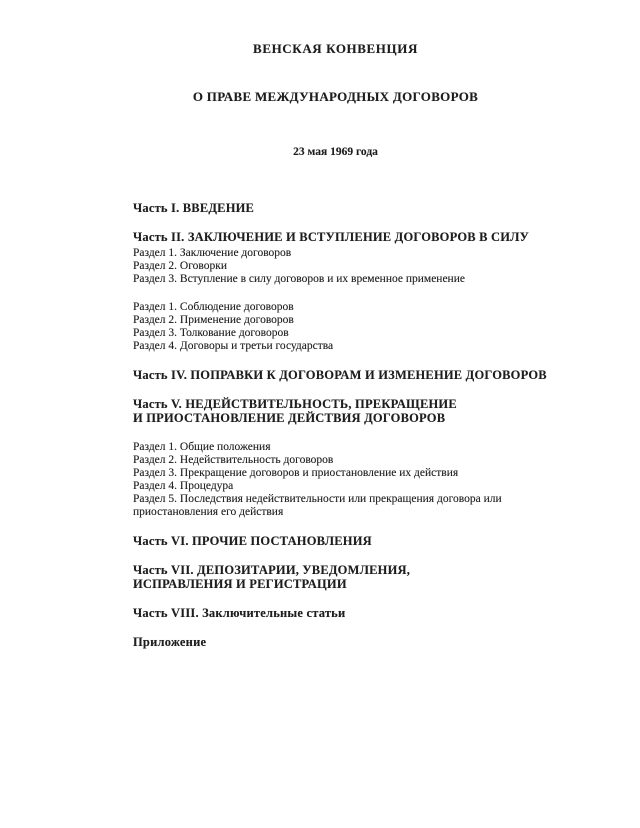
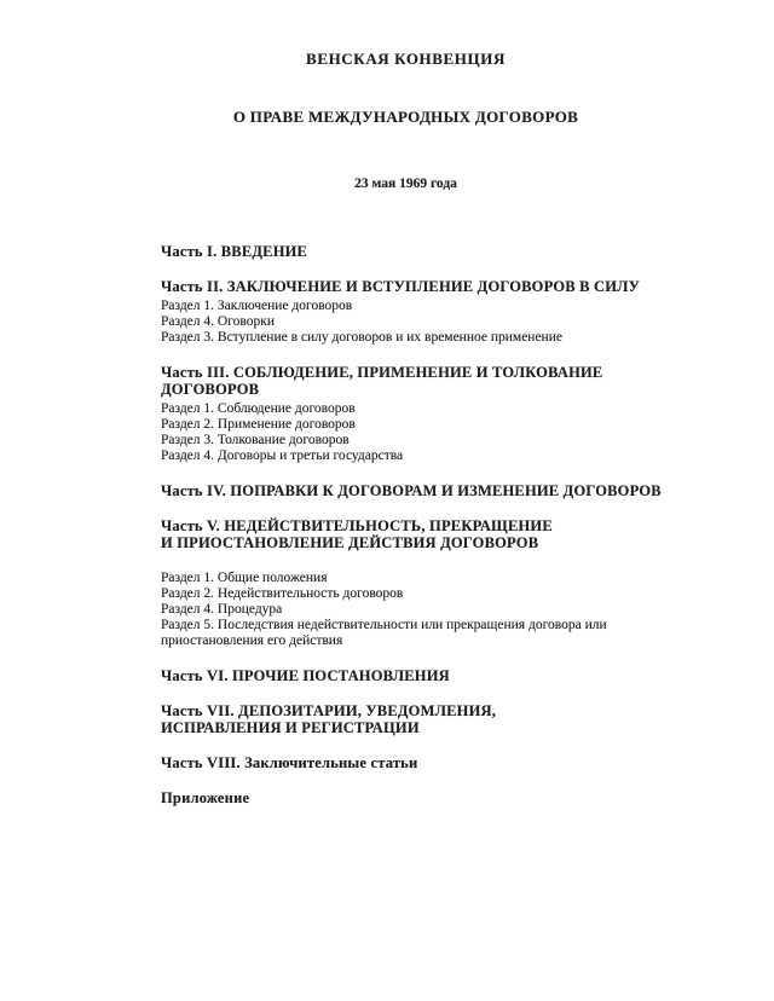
  ВЕНСКАЯ КОНВЕНЦИЯ
  О ПРАВЕ МЕЖДУНАРОДНЫХ ДОГОВОРОВ
  23 мая 1969 года
  Часть I. ВВЕДЕНИЕ
  Часть II. ЗАКЛЮЧЕНИЕ И ВСТУПЛЕНИЕ ДОГОВОРОВ В СИЛУ
  Раздел 1. Заключение договоров
- Раздел 2. Оговорки
+ Раздел 4. Оговорки
  Раздел 3. Вступление в силу договоров и их временное применение
+ Часть III. СОБЛЮДЕНИЕ, ПРИМЕНЕНИЕ И ТОЛКОВАНИЕ
+ ДОГОВОРОВ
  Раздел 1. Соблюдение договоров
  Раздел 2. Применение договоров
  Раздел 3. Толкование договоров
  Раздел 4. Договоры и третьи государства
  Часть IV. ПОПРАВКИ К ДОГОВОРАМ И ИЗМЕНЕНИЕ ДОГОВОРОВ
  Часть V. НЕДЕЙСТВИТЕЛЬНОСТЬ, ПРЕКРАЩЕНИЕ
  И ПРИОСТАНОВЛЕНИЕ ДЕЙСТВИЯ ДОГОВОРОВ
  Раздел 1. Общие положения
  Раздел 2. Недействительность договоров
- Раздел 3. Прекращение договоров и приостановление их действия
  Раздел 4. Процедура
  Раздел 5. Последствия недействительности или прекращения договора или
  приостановления его действия
  Часть VI. ПРОЧИЕ ПОСТАНОВЛЕНИЯ
  Часть VII. ДЕПОЗИТАРИИ, УВЕДОМЛЕНИЯ,
  ИСПРАВЛЕНИЯ И РЕГИСТРАЦИИ
  Часть VIII. Заключительные статьи
  Приложение
